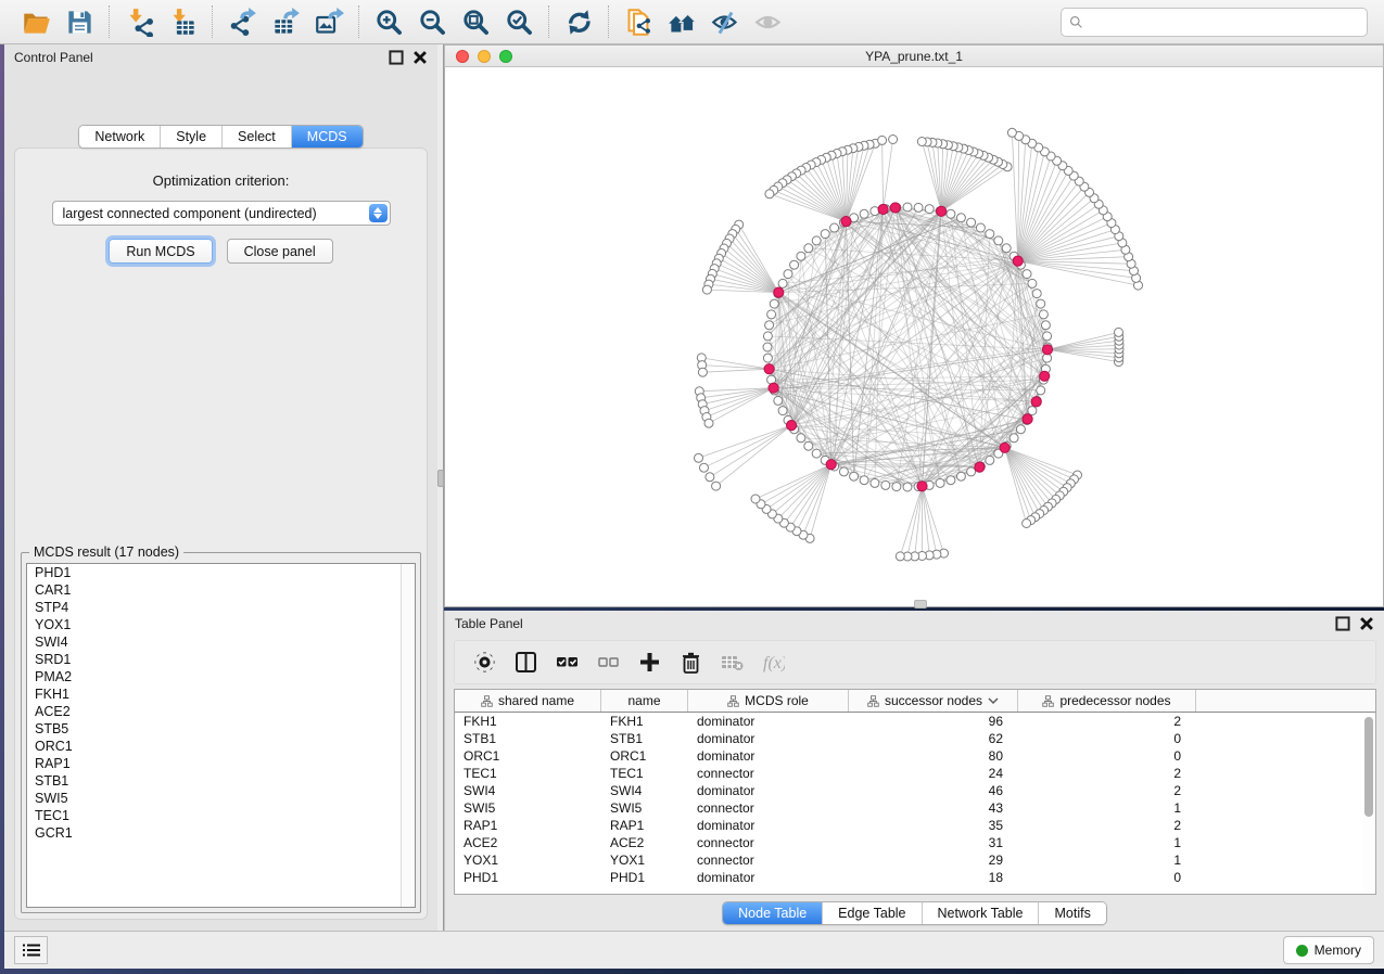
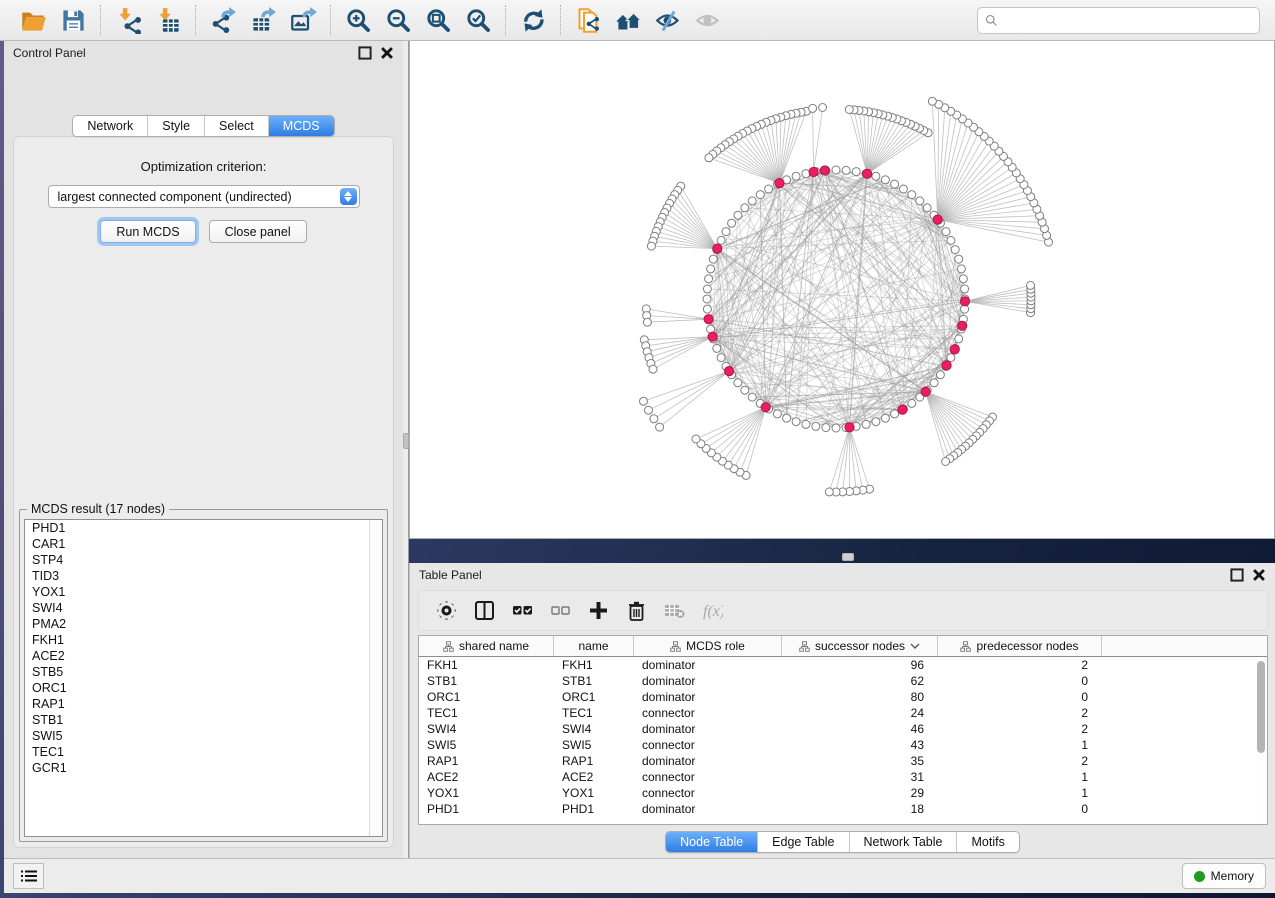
  Control Panel
  Optimization criterion:
  largest connected component (undirected)
  Run MCDS
  Close panel
  MCDS result (17 nodes)
  PHD1
  CAR1
  STP4
+ TID3
  YOX1
  SWI4
- SRD1
  PMA2
  FKH1
  ACE2
  STB5
  ORC1
  RAP1
  STB1
  SWI5
  TEC1
  GCR1
  Network
  Style
  Select
  MCDS
- YPA_prune.txt_1
  Table Panel
  f(x)
  shared name
  name
  MCDS role
  successor nodes
  predecessor nodes
  FKH1
  FKH1
  dominator
  96
  2
  STB1
  STB1
  dominator
  62
  0
  ORC1
  ORC1
  dominator
  80
  0
  TEC1
  TEC1
  connector
  24
  2
  SWI4
  SWI4
  dominator
  46
  2
  SWI5
  SWI5
  connector
  43
  1
  RAP1
  RAP1
  dominator
  35
  2
  ACE2
  ACE2
  connector
  31
  1
  YOX1
  YOX1
  connector
  29
  1
  PHD1
  PHD1
  dominator
  18
  0
  Node Table
  Edge Table
  Network Table
  Motifs
  Memory
